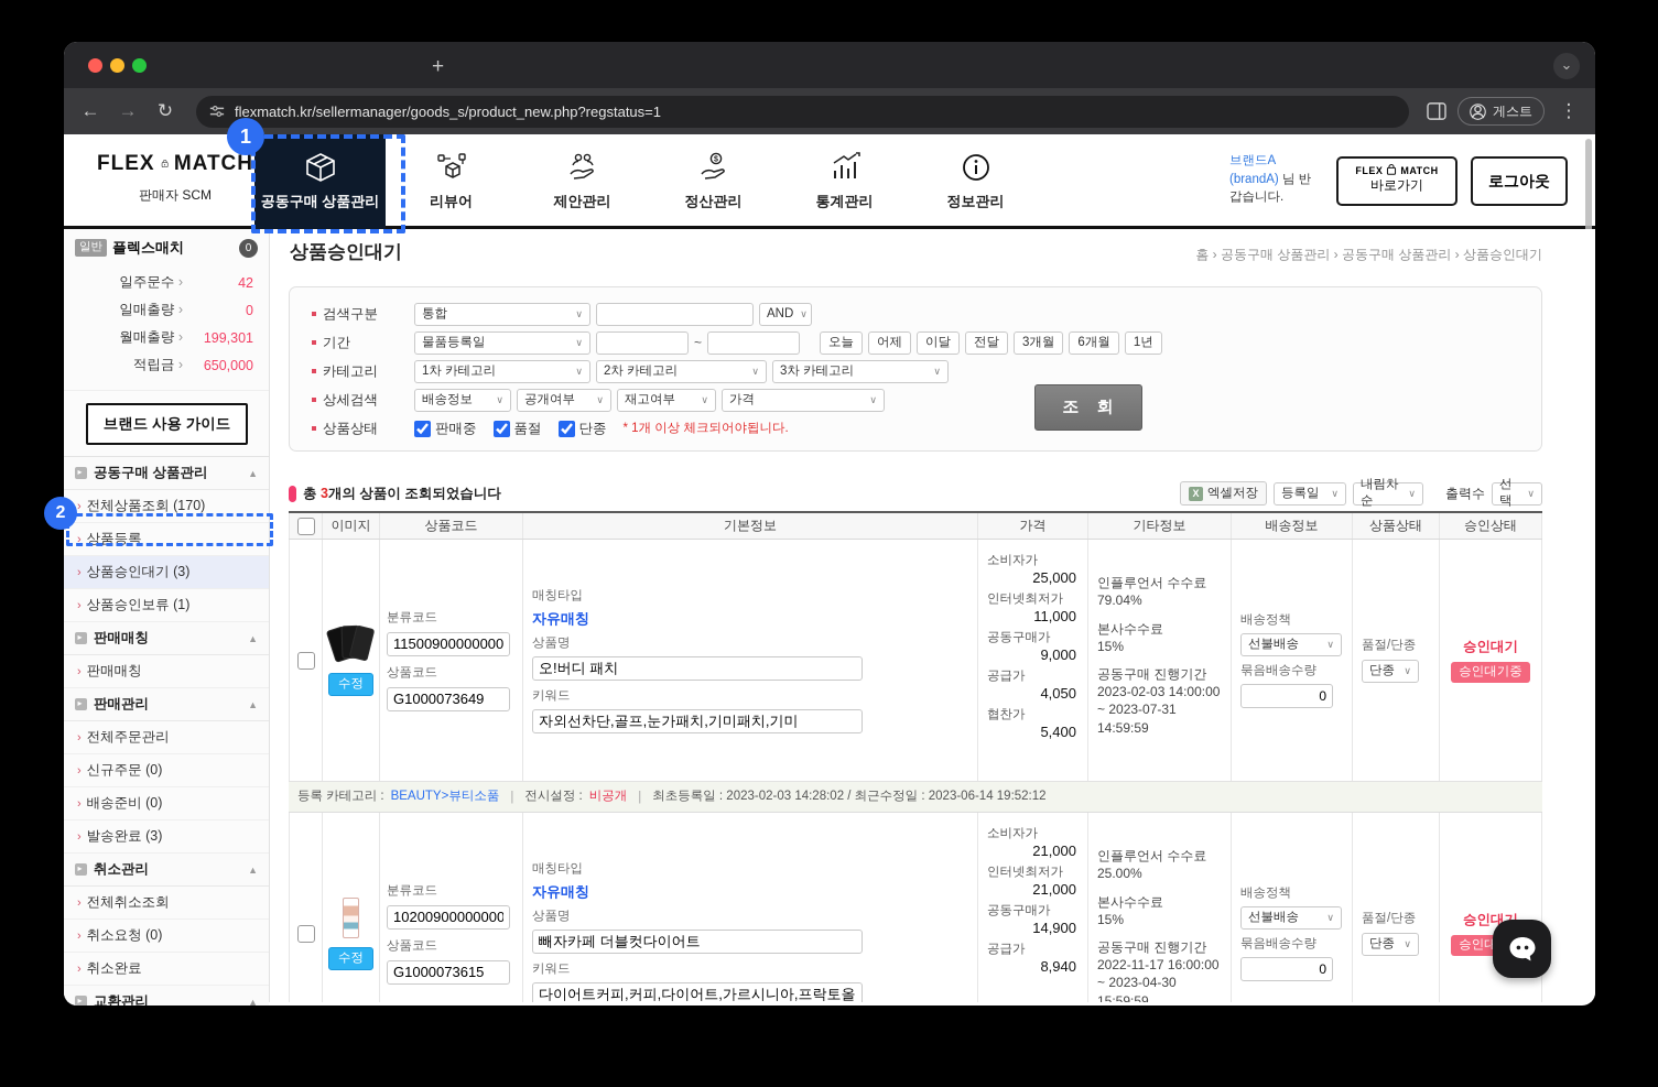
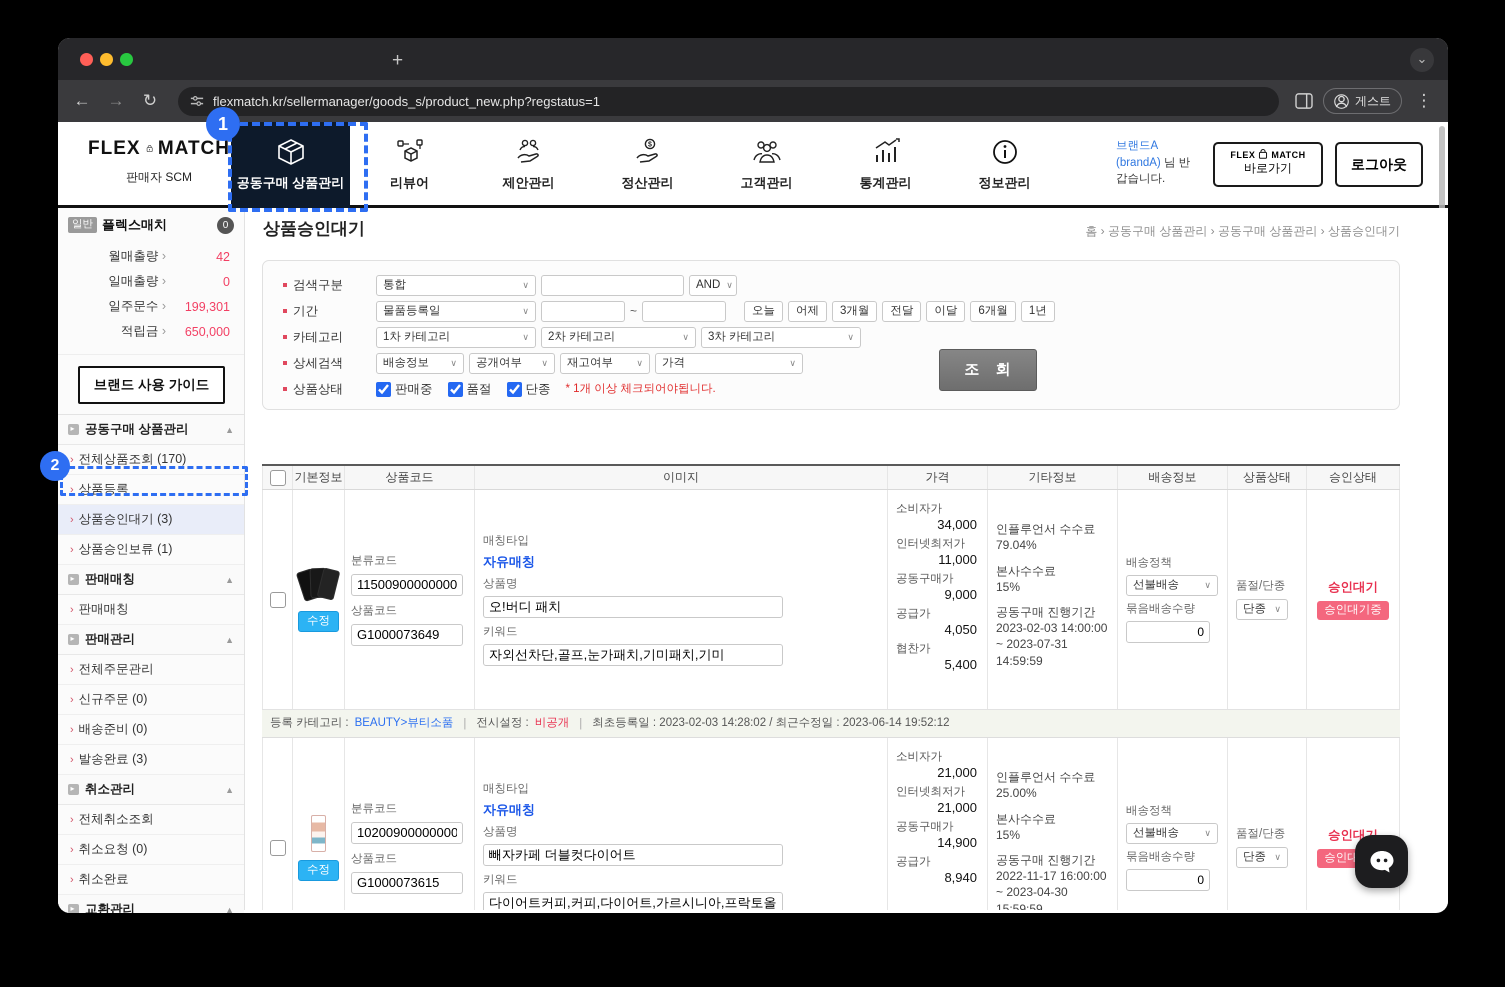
  +
  ⌄
  ←
  →
  ↻
  flexmatch.kr/sellermanager/goods_s/product_new.php?regstatus=1
  게스트
  ⋮
  FLEX
  MATCH
  판매자 SCM
  공동구매 상품관리
  리뷰어
  제안관리
  정산관리
+ 고객관리
  통계관리
  정보관리
  브랜드A (brandA) 님 반갑습니다.
  FLEX
  MATCH
  바로가기
  로그아웃
  일반
  플렉스매치
  0
- 일주문수
+ 월매출량
  42
  일매출량
  0
- 월매출량
+ 일주문수
  199,301
  적립금
  650,000
  브랜드 사용 가이드
  공동구매 상품관리
  ▲
  전체상품조회 (170)
  상품등록
  상품승인대기 (3)
  상품승인보류 (1)
  판매매칭
  ▲
  판매매칭
  판매관리
  ▲
  전체주문관리
  신규주문 (0)
  배송준비 (0)
  발송완료 (3)
  취소관리
  ▲
  전체취소조회
  취소요청 (0)
  취소완료
  교환관리
  ▲
  상품승인대기
  홈 › 공동구매 상품관리 › 공동구매 상품관리 › 상품승인대기
  검색구분
  통합
  AND
  기간
  물품등록일
  ~
  오늘
  어제
- 이달
+ 3개월
  전달
- 3개월
+ 이달
  6개월
  1년
  카테고리
  1차 카테고리
  2차 카테고리
  3차 카테고리
  상세검색
  배송정보
  공개여부
  재고여부
  가격
  상품상태
  판매중
  품절
  단종
  * 1개 이상 체크되어야됩니다.
  조 회
- 총 3개의 상품이 조회되었습니다
- X
- 엑셀저장
- 등록일
- 내림차순
- 출력수
- 선택
- 이미지
+ 기본정보
  상품코드
- 기본정보
+ 이미지
  가격
  기타정보
  배송정보
  상품상태
  승인상태
  수정
  분류코드
  11500900000000
  상품코드
  G1000073649
  매칭타입
  자유매칭
  상품명
  오!버디 패치
  키워드
  자외선차단,골프,눈가패치,기미패치,기미
  소비자가
- 25,000
+ 34,000
  인터넷최저가
  11,000
  공동구매가
  9,000
  공급가
  4,050
  협찬가
  5,400
  인플루언서 수수료
  79.04%
  본사수수료
  15%
  공동구매 진행기간
  2023-02-03 14:00:00
  ~ 2023-07-31 14:59:59
  배송정책
  선불배송
  묶음배송수량
  0
  품절/단종
  단종
  승인대기
  승인대기중
  등록 카테고리 :
  BEAUTY>뷰티소품
  |
  전시설정 :
  비공개
  |
  최초등록일 : 2023-02-03 14:28:02 / 최근수정일 : 2023-06-14 19:52:12
  수정
  분류코드
  10200900000000
  상품코드
  G1000073615
  매칭타입
  자유매칭
  상품명
  빼자카페 더블컷다이어트
  키워드
  다이어트커피,커피,다이어트,가르시니아,프락토올
  소비자가
  21,000
  인터넷최저가
  21,000
  공동구매가
  14,900
  공급가
  8,940
  인플루언서 수수료
  25.00%
  본사수수료
  15%
  공동구매 진행기간
  2022-11-17 16:00:00
  ~ 2023-04-30 15:59:59
  배송정책
  선불배송
  묶음배송수량
  0
  품절/단종
  단종
  승인대
  1
  2
